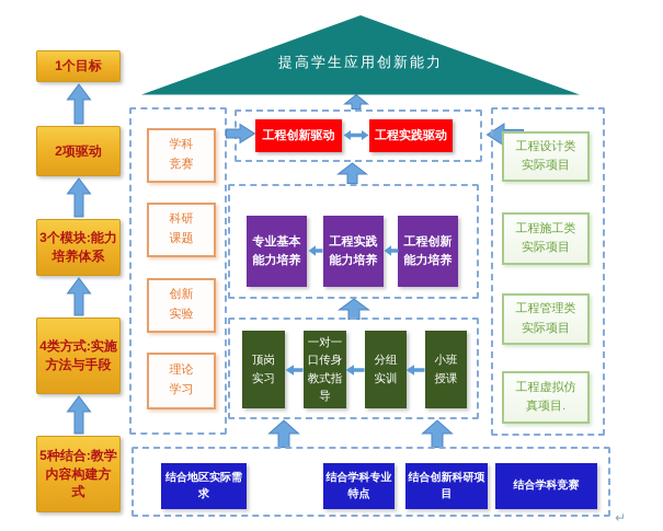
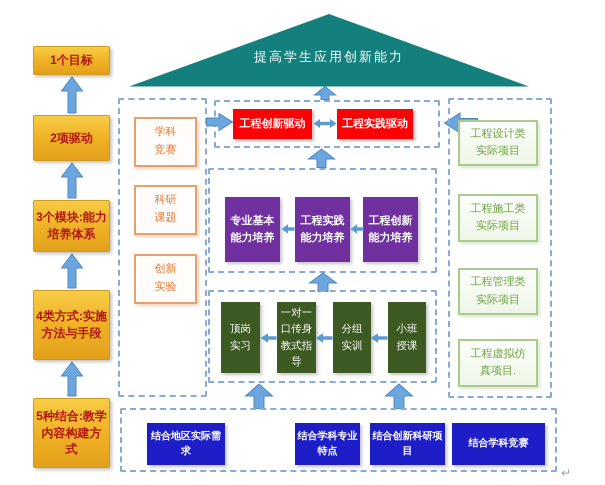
  提高学生应用创新能力
  1个目标
  2项驱动
  3个模块:能力培养体系
  4类方式:实施方法与手段
  5种结合:教学内容构建方式
  学科竞赛
  科研课题
  创新实验
- 理论学习
  工程创新驱动
  工程实践驱动
  专业基本能力培养
  工程实践能力培养
  工程创新能力培养
  顶岗实习
  一对一口传身教式指导
  分组实训
  小班授课
  结合地区实际需求
  结合学科专业特点
  结合创新科研项目
  结合学科竞赛
  工程设计类实际项目
  工程施工类实际项目
  工程管理类实际项目
  工程虚拟仿真项目.
  ↵
